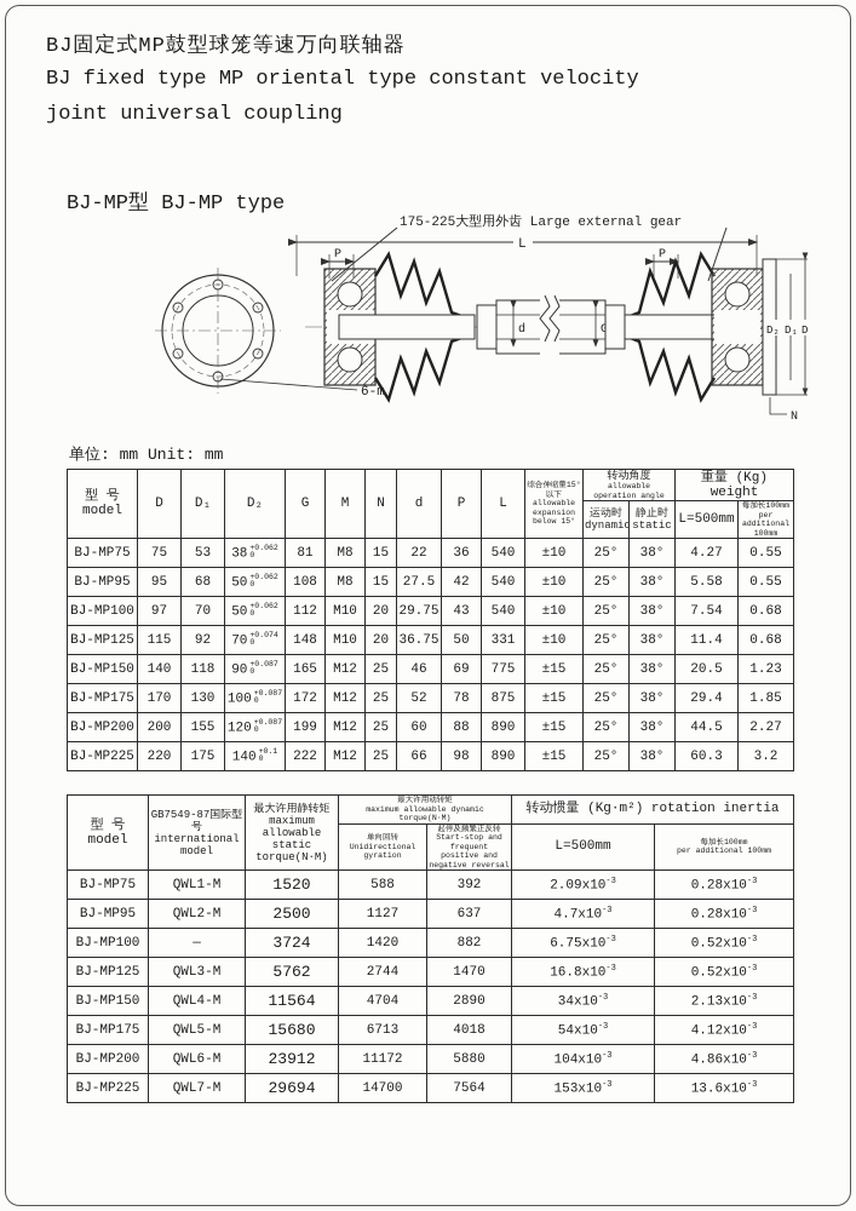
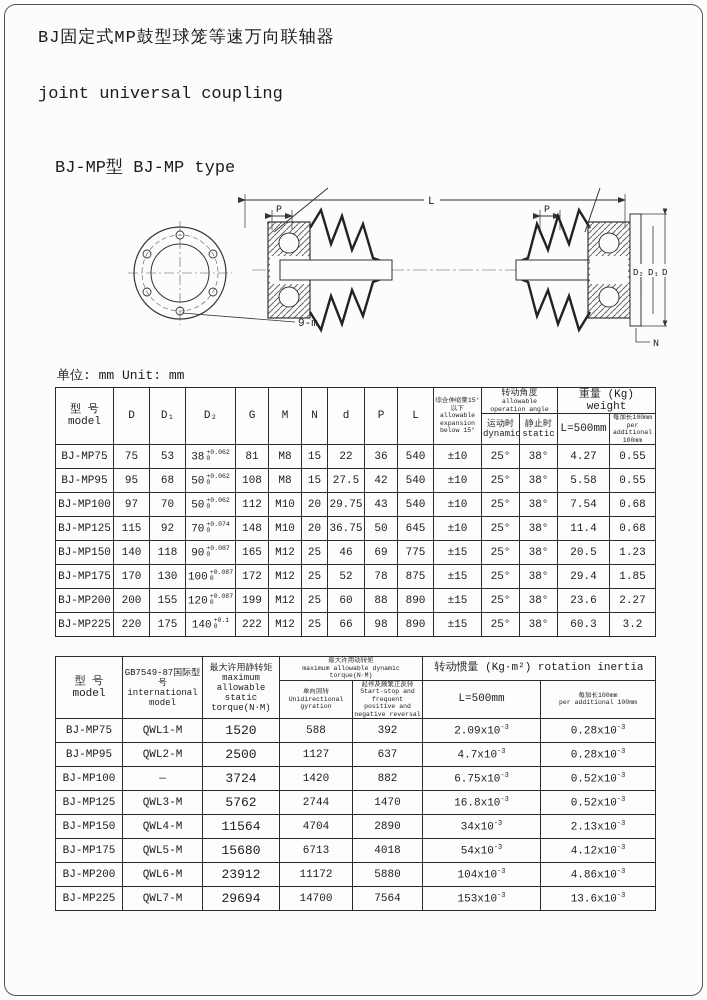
  BJ固定式MP鼓型球笼等速万向联轴器
- BJ fixed type MP oriental type constant velocity
  joint universal coupling
  BJ-MP型 BJ-MP type
- 175-225大型用外齿 Large external gear
  L
  P
  P
- 6-m
+ 9-m
- d
- G
  D₂
  D₁
  D
  N
  单位: mm Unit: mm
  BJ-MP75	75	53	38	81	M8	15	22	36	540	±10	25°	38°	4.27	0.55
  BJ-MP95	95	68	50	108	M8	15	27.5	42	540	±10	25°	38°	5.58	0.55
  BJ-MP100	97	70	50	112	M10	20	29.75	43	540	±10	25°	38°	7.54	0.68
- BJ-MP125	115	92	70	148	M10	20	36.75	50	331	±10	25°	38°	11.4	0.68
+ BJ-MP125	115	92	70	148	M10	20	36.75	50	645	±10	25°	38°	11.4	0.68
  BJ-MP150	140	118	90	165	M12	25	46	69	775	±15	25°	38°	20.5	1.23
  BJ-MP175	170	130	100	172	M12	25	52	78	875	±15	25°	38°	29.4	1.85
- BJ-MP200	200	155	120	199	M12	25	60	88	890	±15	25°	38°	44.5	2.27
+ BJ-MP200	200	155	120	199	M12	25	60	88	890	±15	25°	38°	23.6	2.27
  BJ-MP225	220	175	140	222	M12	25	66	98	890	±15	25°	38°	60.3	3.2
  型 号 model	GB7549-87国际型号 international model	最大许用静转矩 maximum allowable static torque(N·M)		转动惯量 (Kg·m²) rotation inertia
  BJ-MP75	QWL1-M	1520	588	392	2.09x10-3	0.28x10-3
  BJ-MP95	QWL2-M	2500	1127	637	4.7x10-3	0.28x10-3
  BJ-MP100	—	3724	1420	882	6.75x10-3	0.52x10-3
  BJ-MP125	QWL3-M	5762	2744	1470	16.8x10-3	0.52x10-3
  BJ-MP150	QWL4-M	11564	4704	2890	34x10-3	2.13x10-3
  BJ-MP175	QWL5-M	15680	6713	4018	54x10-3	4.12x10-3
  BJ-MP200	QWL6-M	23912	11172	5880	104x10-3	4.86x10-3
  BJ-MP225	QWL7-M	29694	14700	7564	153x10-3	13.6x10-3
